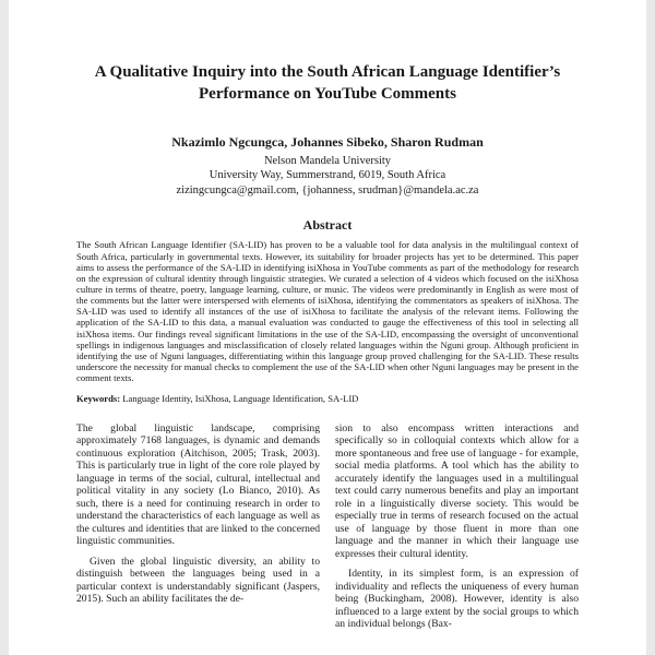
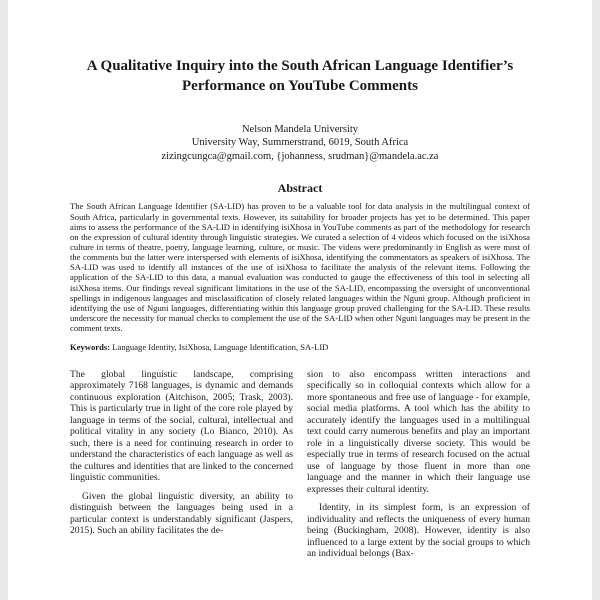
  A Qualitative Inquiry into the South African Language Identifier’s Performance on YouTube Comments
- Nkazimlo Ngcungca, Johannes Sibeko, Sharon Rudman
  Nelson Mandela University
  University Way, Summerstrand, 6019, South Africa
  zizingcungca@gmail.com, {johanness, srudman}@mandela.ac.za
  Abstract
  The South African Language Identifier (SA-LID) has proven to be a valuable tool for data analysis in the multilingual context of South Africa, particularly in governmental texts. However, its suitability for broader projects has yet to be determined. This paper aims to assess the performance of the SA-LID in identifying isiXhosa in YouTube comments as part of the methodology for research on the expression of cultural identity through linguistic strategies. We curated a selection of 4 videos which focused on the isiXhosa culture in terms of theatre, poetry, language learning, culture, or music. The videos were predominantly in English as were most of the comments but the latter were interspersed with elements of isiXhosa, identifying the commentators as speakers of isiXhosa. The SA-LID was used to identify all instances of the use of isiXhosa to facilitate the analysis of the relevant items. Following the application of the SA-LID to this data, a manual evaluation was conducted to gauge the effectiveness of this tool in selecting all isiXhosa items. Our findings reveal significant limitations in the use of the SA-LID, encompassing the oversight of unconventional spellings in indigenous languages and misclassification of closely related languages within the Nguni group. Although proficient in identifying the use of Nguni languages, differentiating within this language group proved challenging for the SA-LID. These results underscore the necessity for manual checks to complement the use of the SA-LID when other Nguni languages may be present in the comment texts.
  Keywords: Language Identity, IsiXhosa, Language Identification, SA-LID
  The global linguistic landscape, comprising approximately 7168 languages, is dynamic and demands continuous exploration (Aitchison, 2005; Trask, 2003). This is particularly true in light of the core role played by language in terms of the social, cultural, intellectual and political vitality in any society (Lo Bianco, 2010). As such, there is a need for continuing research in order to understand the characteristics of each language as well as the cultures and identities that are linked to the concerned linguistic communities.
  Given the global linguistic diversity, an ability to distinguish between the languages being used in a particular context is understandably significant (Jaspers, 2015). Such an ability facilitates the de-
  sion to also encompass written interactions and specifically so in colloquial contexts which allow for a more spontaneous and free use of language - for example, social media platforms. A tool which has the ability to accurately identify the languages used in a multilingual text could carry numerous benefits and play an important role in a linguistically diverse society. This would be especially true in terms of research focused on the actual use of language by those fluent in more than one language and the manner in which their language use expresses their cultural identity.
  Identity, in its simplest form, is an expression of individuality and reflects the uniqueness of every human being (Buckingham, 2008). However, identity is also influenced to a large extent by the social groups to which an individual belongs (Bax-
